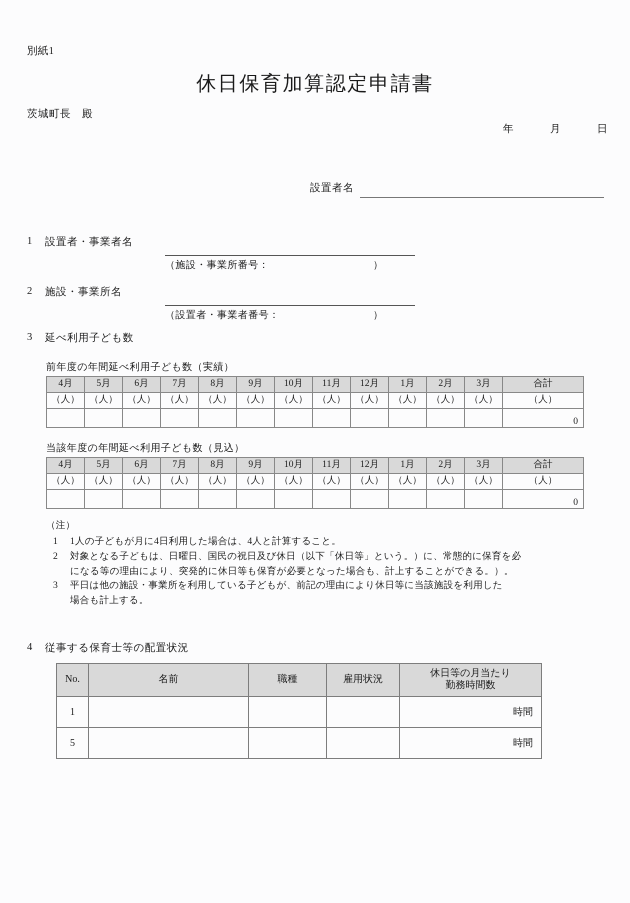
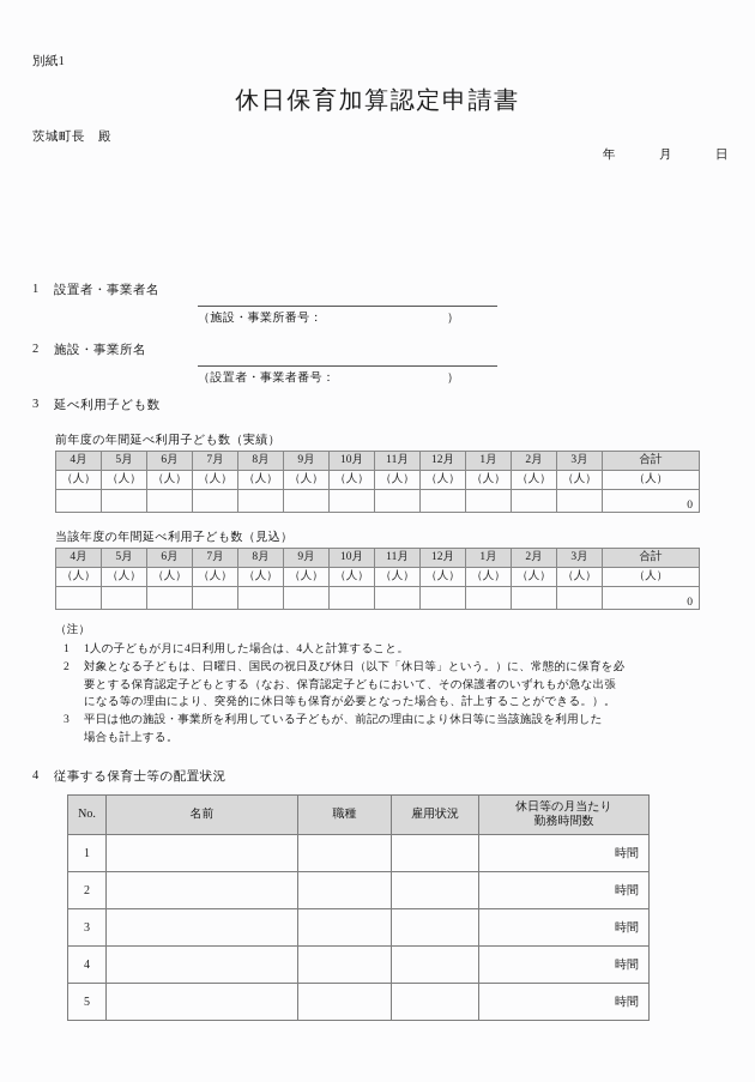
  別紙1
  休日保育加算認定申請書
  茨城町長 殿
  年
  月
  日
- 設置者名
  1
  設置者・事業者名
  （施設・事業所番号：
  ）
  2
  施設・事業所名
  （設置者・事業者番号：
  ）
  3
  延べ利用子ども数
  前年度の年間延べ利用子ども数（実績）
  4月	5月	6月	7月	8月	9月	10月	11月	12月	1月	2月	3月	合計
  （人）	（人）	（人）	（人）	（人）	（人）	（人）	（人）	（人）	（人）	（人）	（人）	（人）
  												0
  当該年度の年間延べ利用子ども数（見込）
  4月	5月	6月	7月	8月	9月	10月	11月	12月	1月	2月	3月	合計
  （人）	（人）	（人）	（人）	（人）	（人）	（人）	（人）	（人）	（人）	（人）	（人）	（人）
  												0
  （注）
  1
  1人の子どもが月に4日利用した場合は、4人と計算すること。
  2
  対象となる子どもは、日曜日、国民の祝日及び休日（以下「休日等」という。）に、常態的に保育を必
+ 要とする保育認定子どもとする（なお、保育認定子どもにおいて、その保護者のいずれもが急な出張
  になる等の理由により、突発的に休日等も保育が必要となった場合も、計上することができる。）。
  3
  平日は他の施設・事業所を利用している子どもが、前記の理由により休日等に当該施設を利用した
  場合も計上する。
  4
  従事する保育士等の配置状況
  No.	名前	職種	雇用状況	休日等の月当たり 勤務時間数
  1				時間
+ 2				時間
+ 3				時間
+ 4				時間
  5				時間
